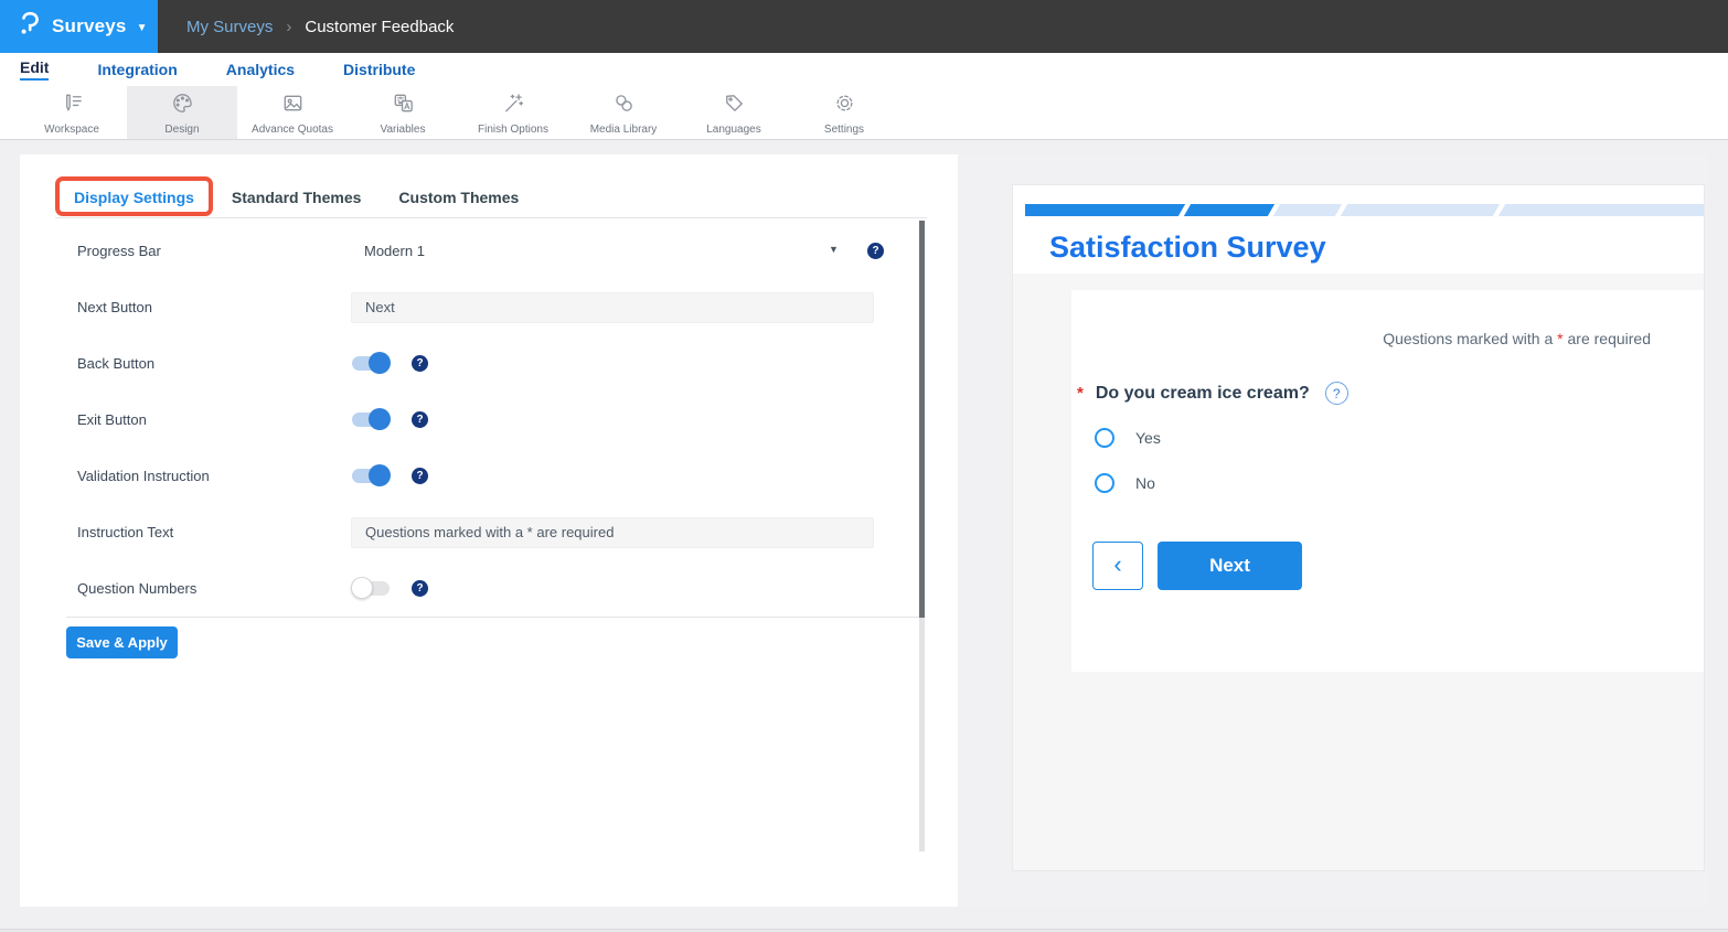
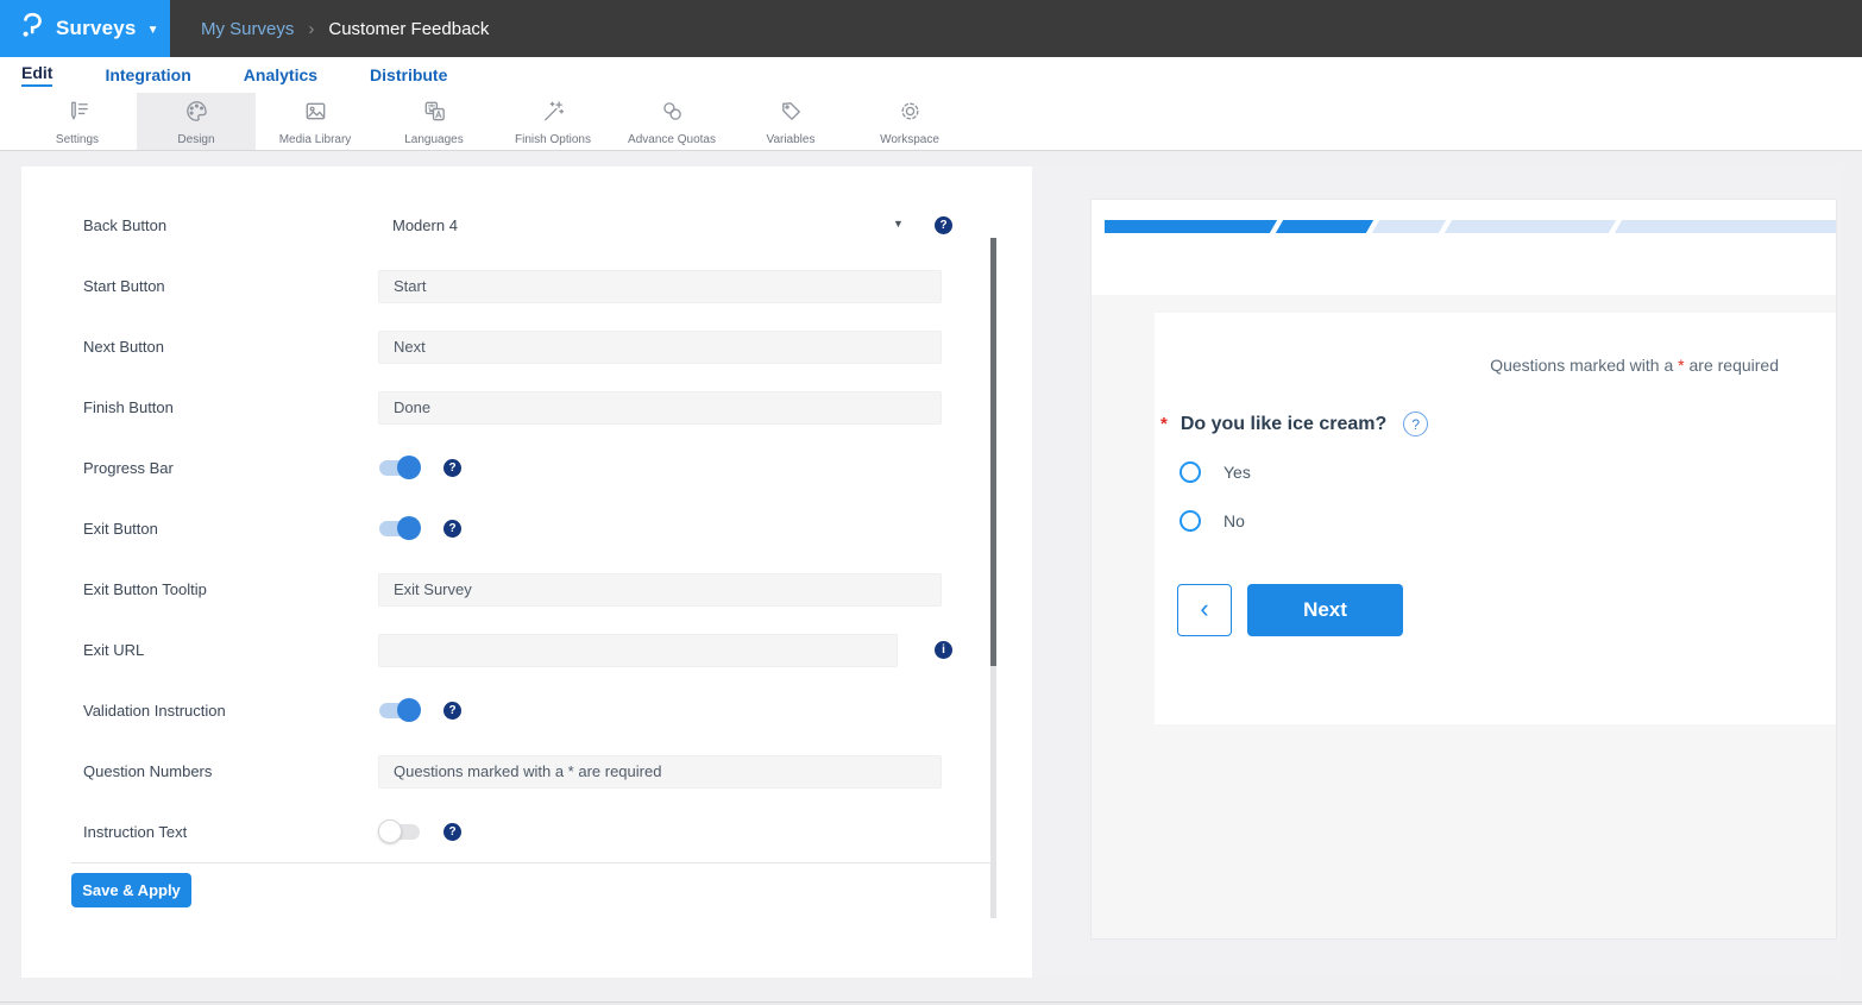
  Surveys
  ▼
  My Surveys
  ›
  Customer Feedback
  Edit
  Integration
  Analytics
  Distribute
- Workspace
+ Settings
  Design
- Advance Quotas
+ Media Library
- Variables
+ Languages
  Finish Options
- Media Library
+ Advance Quotas
- Languages
+ Variables
- Settings
+ Workspace
- Display Settings
- Standard Themes
- Custom Themes
- Progress Bar
+ Back Button
- Modern 1
+ Modern 4
  ▼
  ?
+ Start Button
+ Start
  Next Button
  Next
+ Finish Button
+ Done
- Back Button
+ Progress Bar
  ?
  Exit Button
  ?
+ Exit Button Tooltip
+ Exit Survey
+ Exit URL
+ i
  Validation Instruction
  ?
- Instruction Text
+ Question Numbers
  Questions marked with a * are required
- Question Numbers
+ Instruction Text
  ?
  Save & Apply
- Satisfaction Survey
  Questions marked with a * are required
  *
- Do you cream ice cream?
+ Do you like ice cream?
  ?
  Yes
  No
  ‹
  Next
